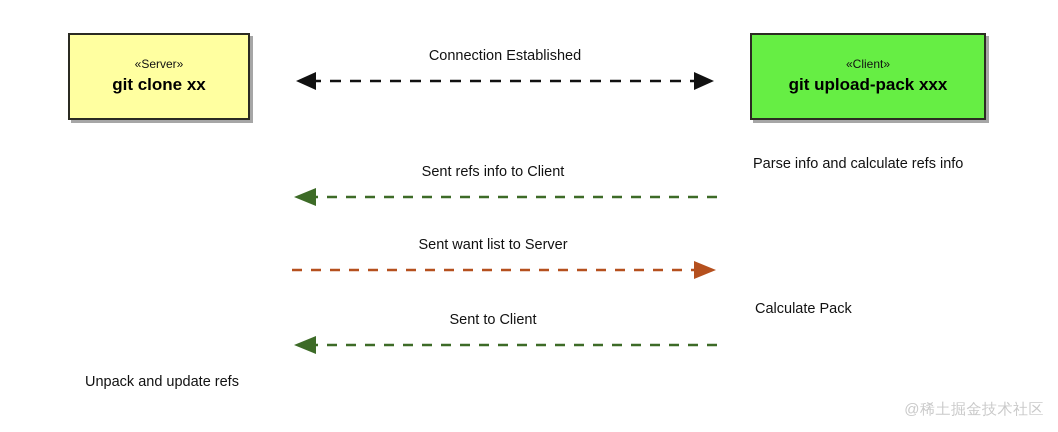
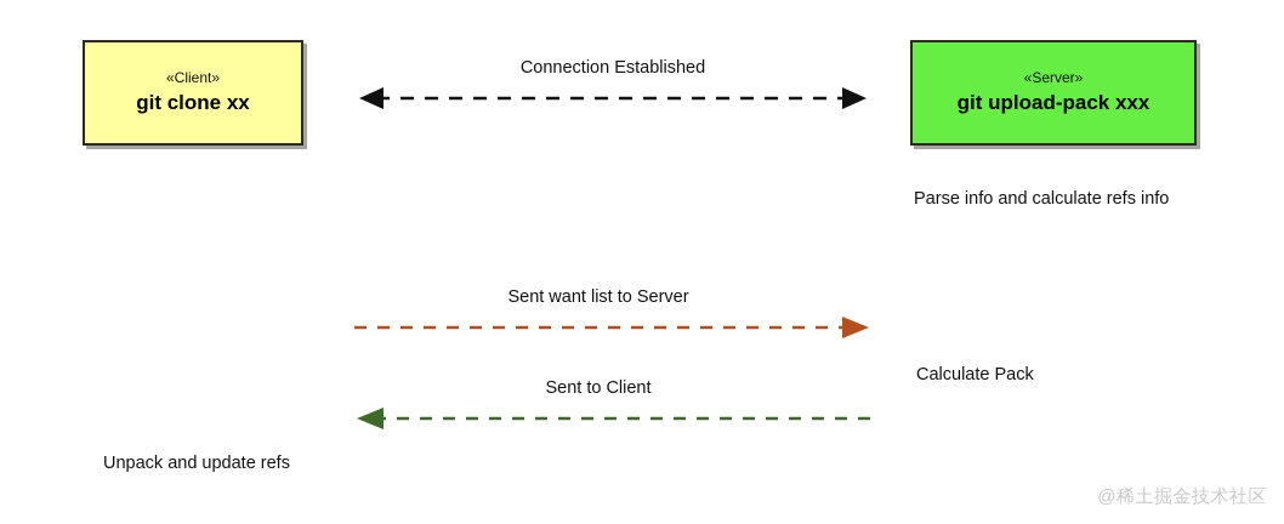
- «Server»
+ «Client»
  git clone xx
- «Client»
+ «Server»
  git upload-pack xxx
  Connection Established
- Sent refs info to Client
  Sent want list to Server
  Sent to Client
  Parse info and calculate refs info
  Calculate Pack
  Unpack and update refs
  @稀土掘金技术社区
